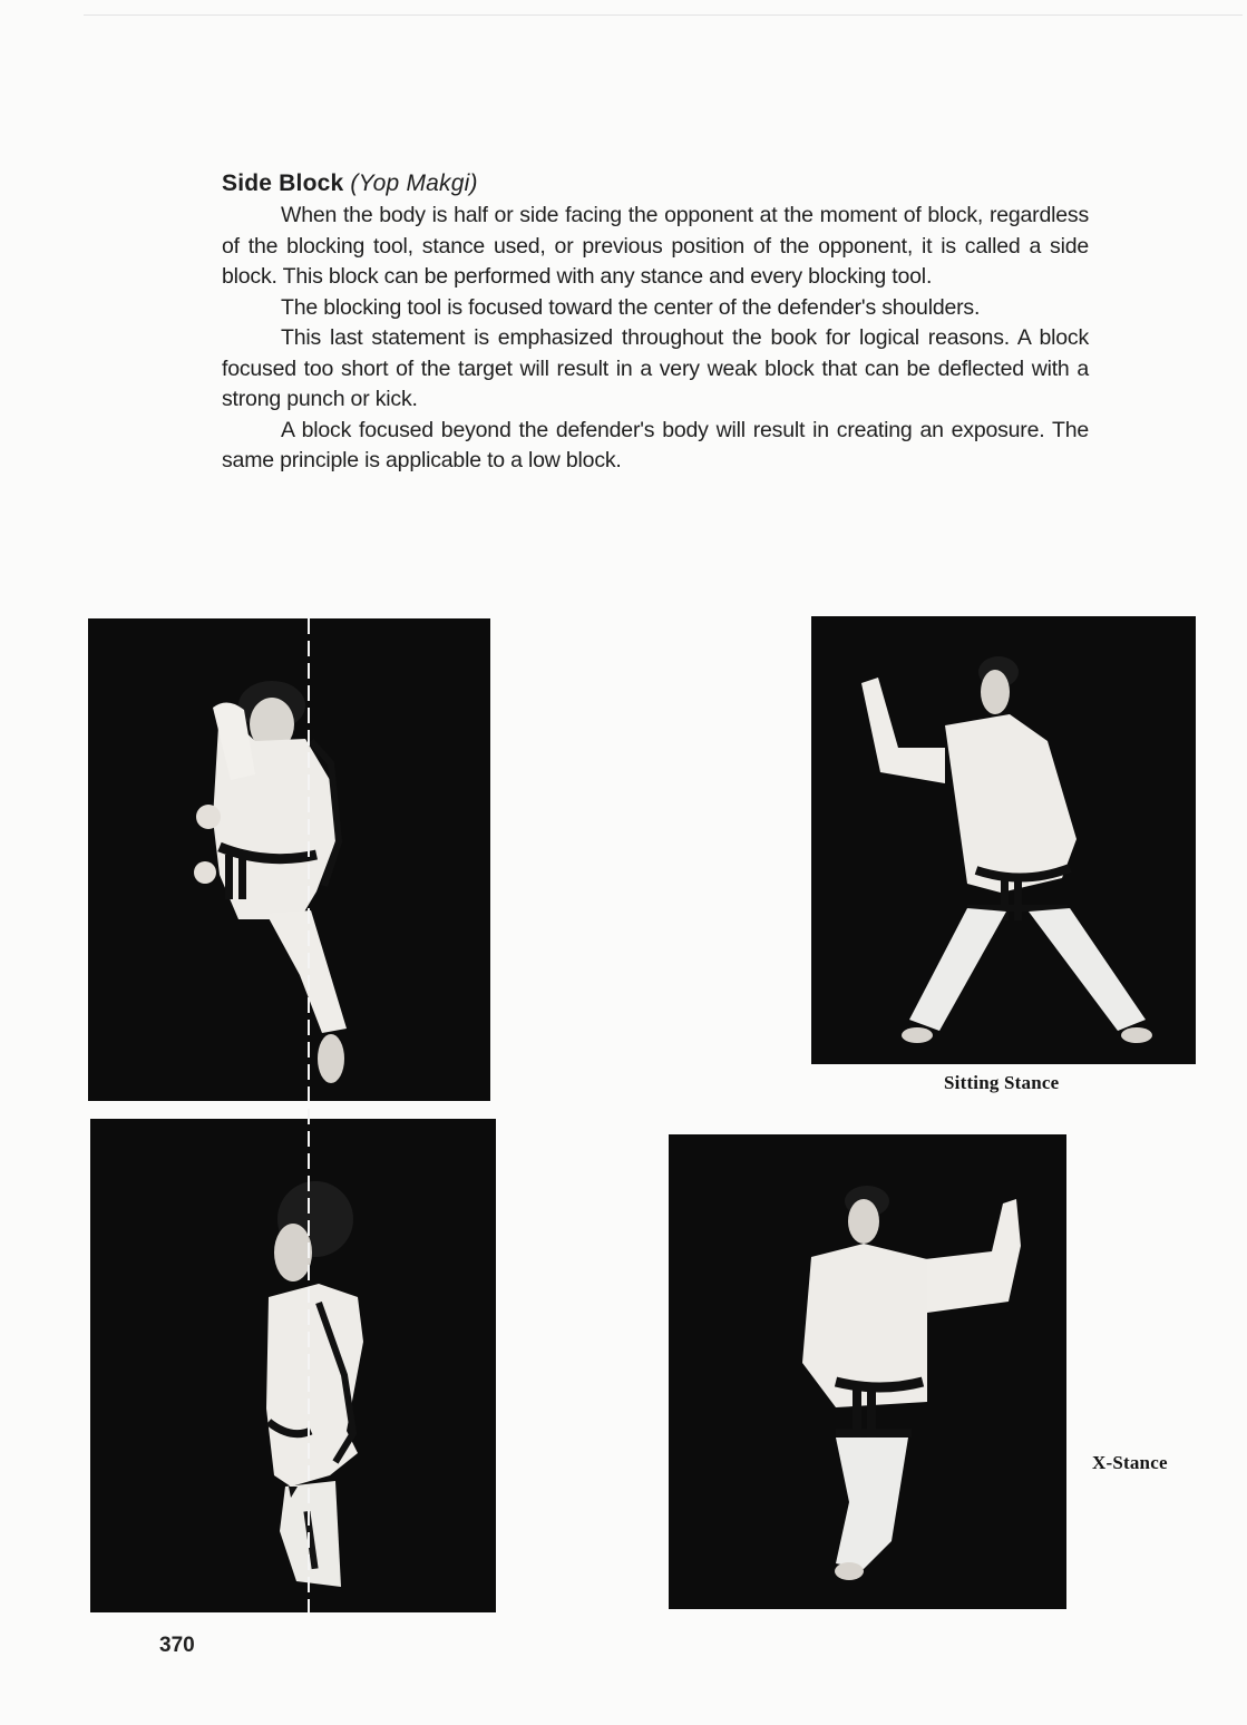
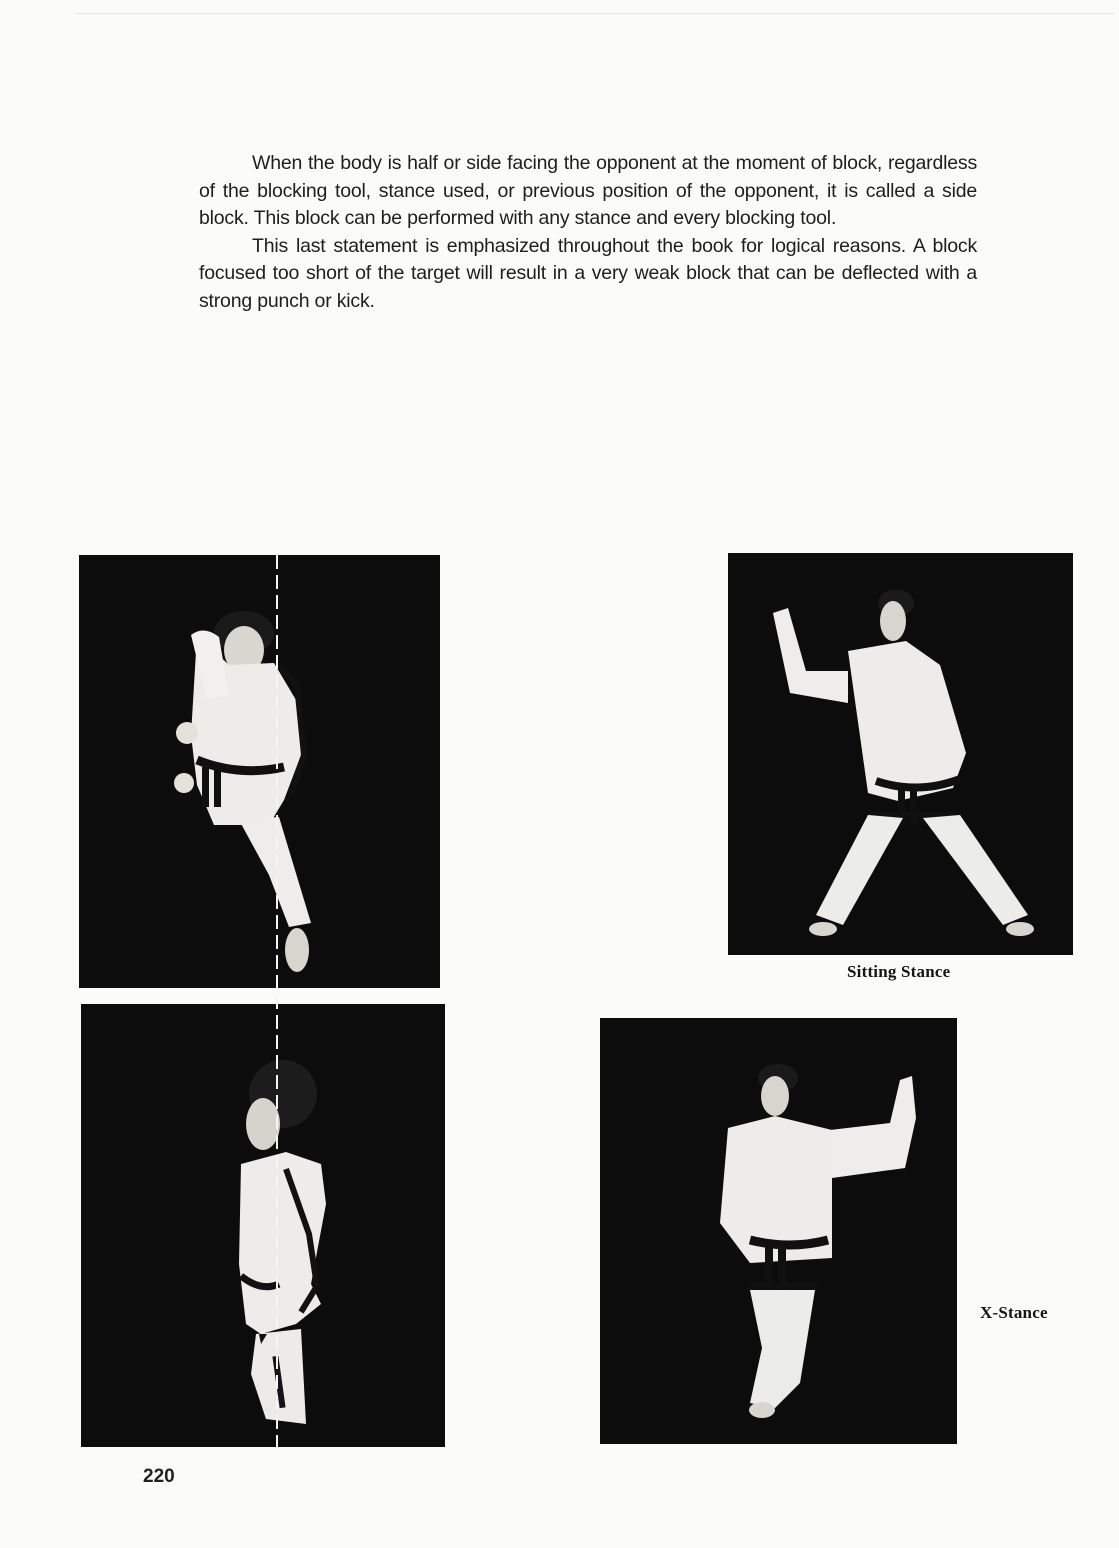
- Side Block (Yop Makgi)
  When the body is half or side facing the opponent at the moment of block, regardless of the blocking tool, stance used, or previous position of the opponent, it is called a side block. This block can be performed with any stance and every blocking tool.
- The blocking tool is focused toward the center of the defender's shoulders.
  This last statement is emphasized throughout the book for logical reasons. A block focused too short of the target will result in a very weak block that can be deflected with a strong punch or kick.
- A block focused beyond the defender's body will result in creating an exposure. The same principle is applicable to a low block.
  Sitting Stance
  X-Stance
- 370
+ 220
